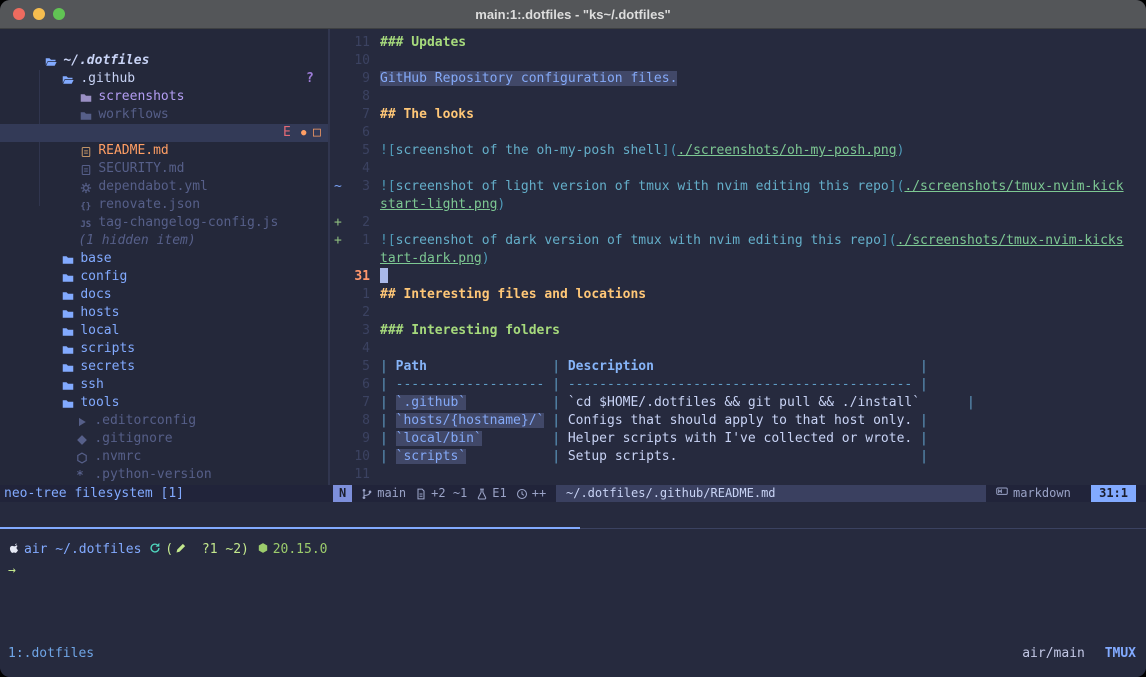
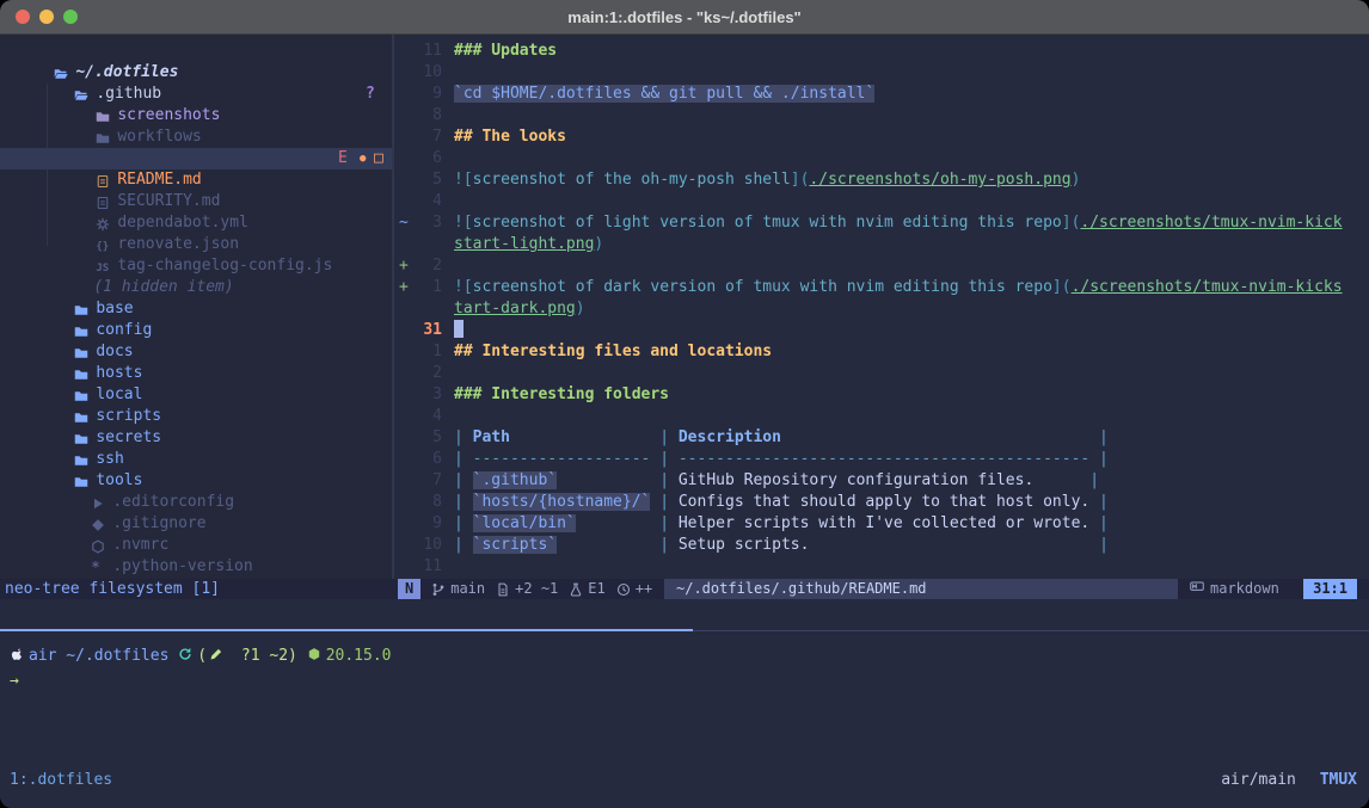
  main:1:.dotfiles - "ks~/.dotfiles"
  ~/.dotfiles
  .github
  screenshots
  ?
  workflows
  README.md
  E
  ●
  □
  SECURITY.md
  dependabot.yml
  {} renovate.json
  JS tag-changelog-config.js
  (1 hidden item)
  base
  config
  docs
  hosts
  local
  scripts
  secrets
  ssh
  tools
  .editorconfig
  .gitignore
  .nvmrc
  * .python-version
  11
  ### Updates
  10
  9
- GitHub Repository configuration files.
+ `cd $HOME/.dotfiles && git pull && ./install`
  8
  7
  ## The looks
  6
  5
  ![screenshot of the oh-my-posh shell](./screenshots/oh-my-posh.png)
  4
  ~
  3
  ![screenshot of light version of tmux with nvim editing this repo](./screenshots/tmux-nvim-kick
  start-light.png)
  +
  2
  +
  1
  ![screenshot of dark version of tmux with nvim editing this repo](./screenshots/tmux-nvim-kicks
  tart-dark.png)
  31
  1
  ## Interesting files and locations
  2
  3
  ### Interesting folders
  4
  5
  | Path | Description |
  6
  | ------------------- | -------------------------------------------- |
  7
- | `.github` | `cd $HOME/.dotfiles && git pull && ./install` |
+ | `.github` | GitHub Repository configuration files. |
  8
  | `hosts/{hostname}/` | Configs that should apply to that host only. |
  9
  | `local/bin` | Helper scripts with I've collected or wrote. |
  10
  | `scripts` | Setup scripts. |
  11
  neo-tree filesystem [1]
  N
  main
  +2 ~1
  E1
  ++
  ~/.dotfiles/.github/README.md
  markdown
  31:1
  air ~/.dotfiles ( ?1 ~2) 20.15.0
  →
  1:.dotfiles
  air/main TMUX
